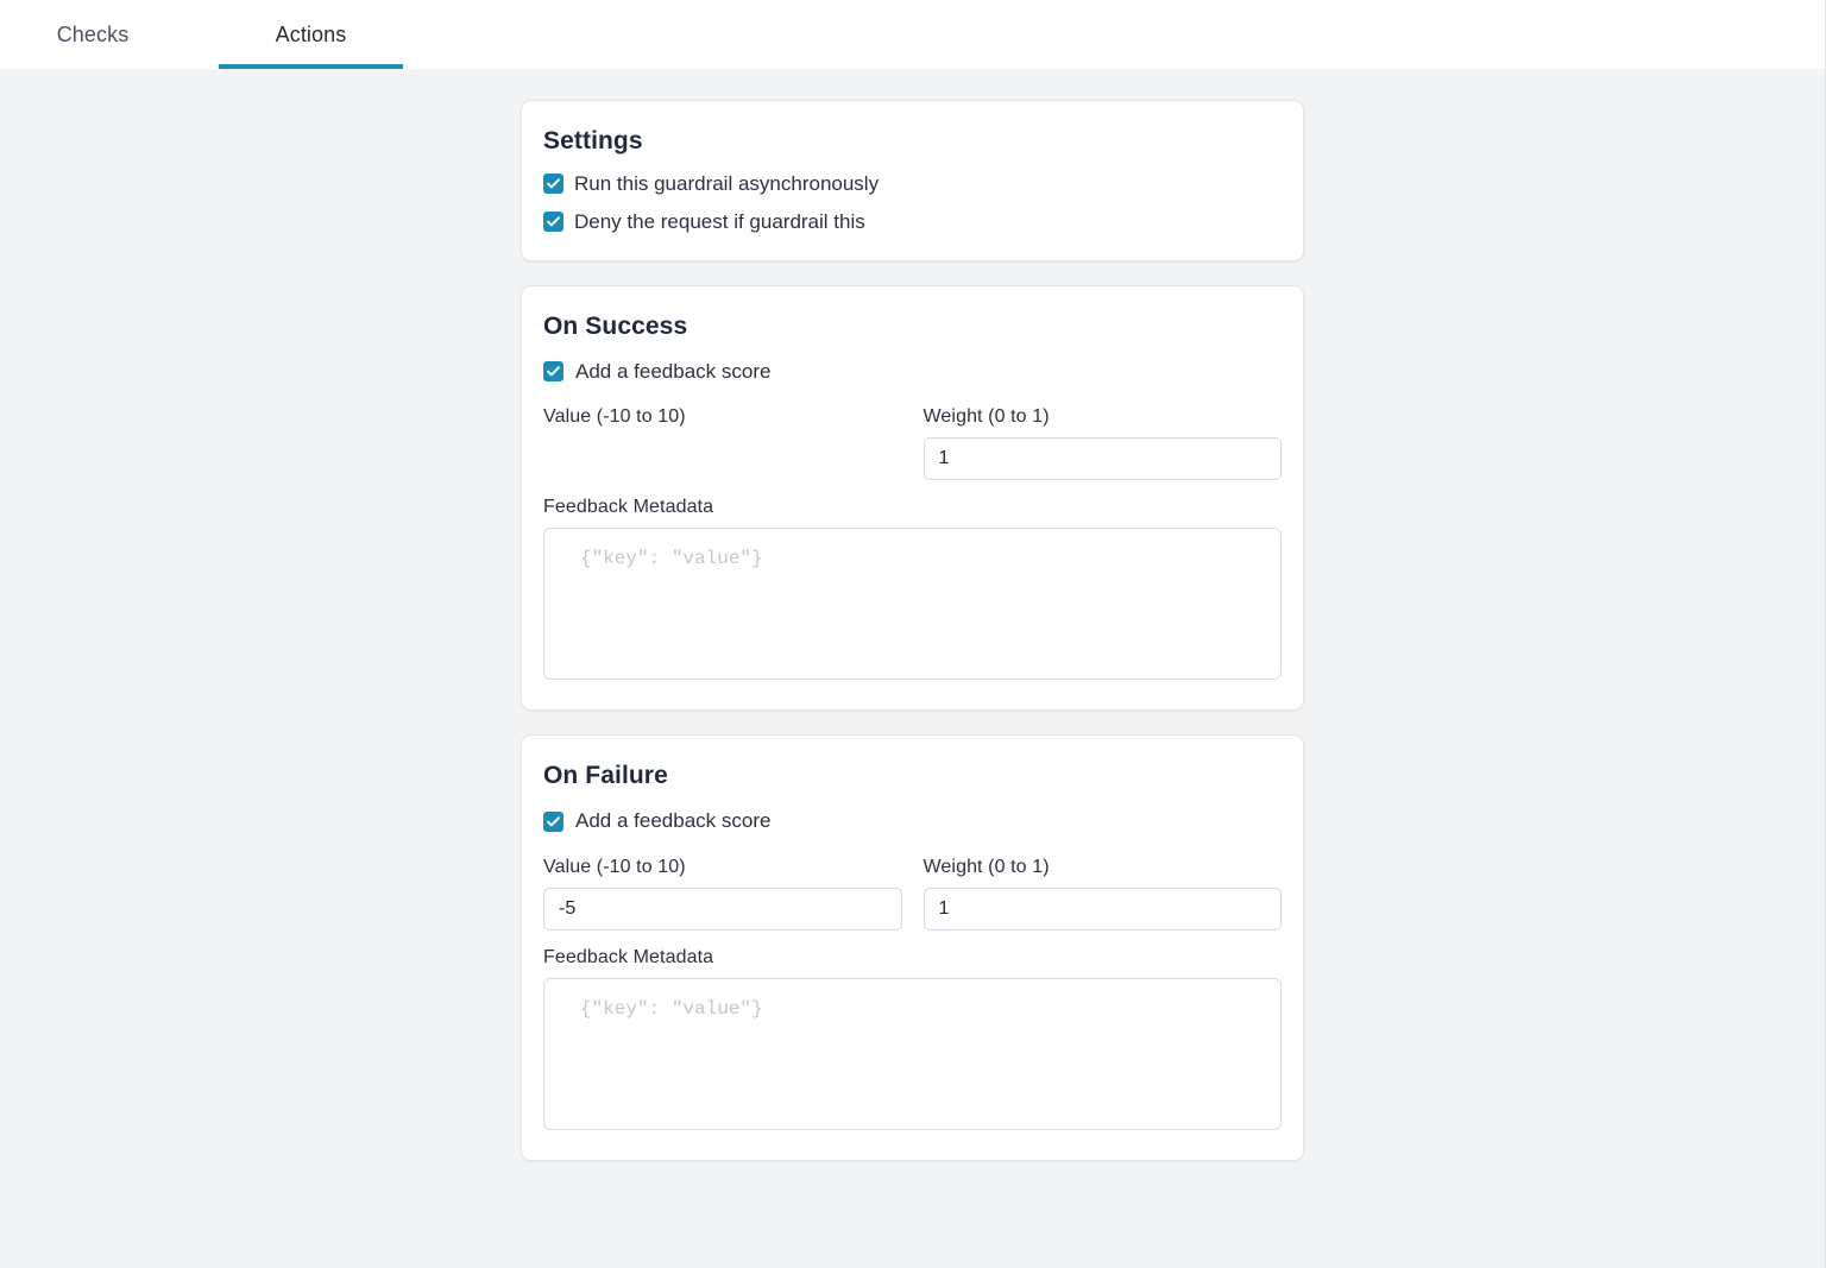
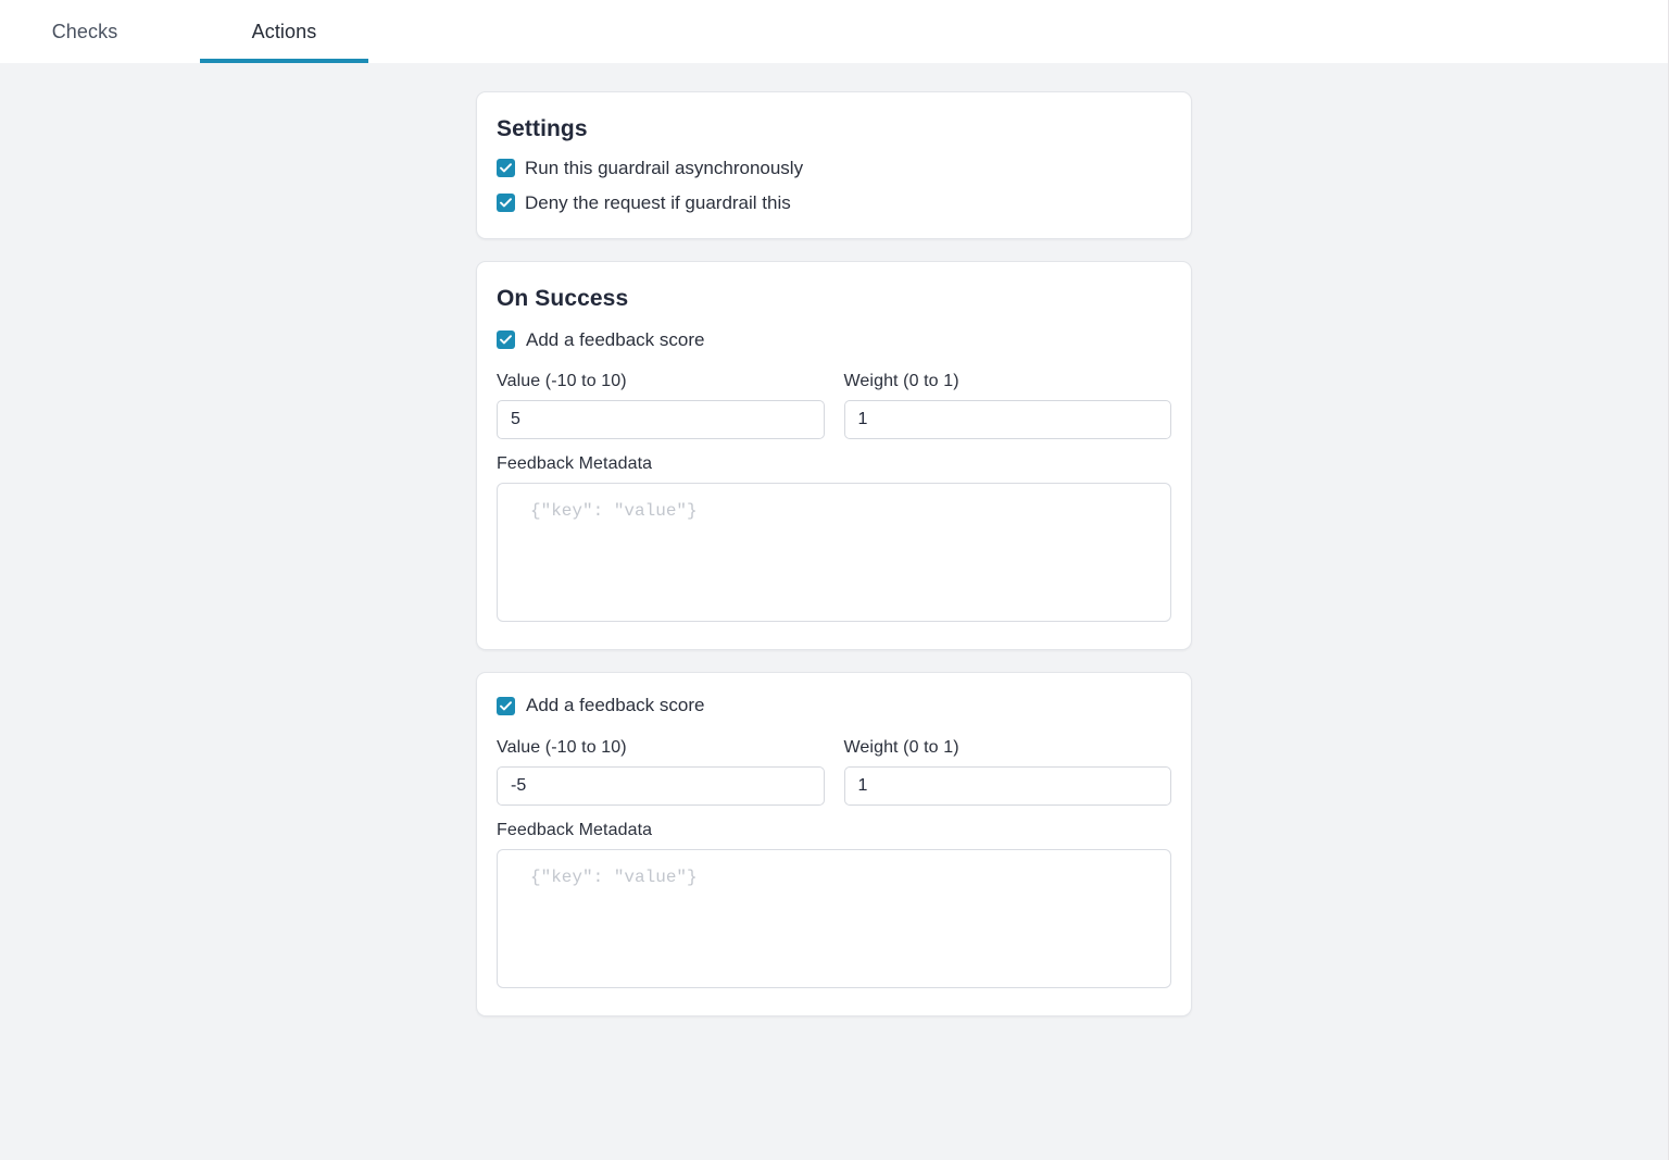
  Checks
  Actions
  Settings
  Run this guardrail asynchronously
  Deny the request if guardrail this
  On Success
  Add a feedback score
  Value (-10 to 10)
+ 5
  Weight (0 to 1)
  1
  Feedback Metadata
  {"key": "value"}
- On Failure
  Add a feedback score
  Value (-10 to 10)
  -5
  Weight (0 to 1)
  1
  Feedback Metadata
  {"key": "value"}
